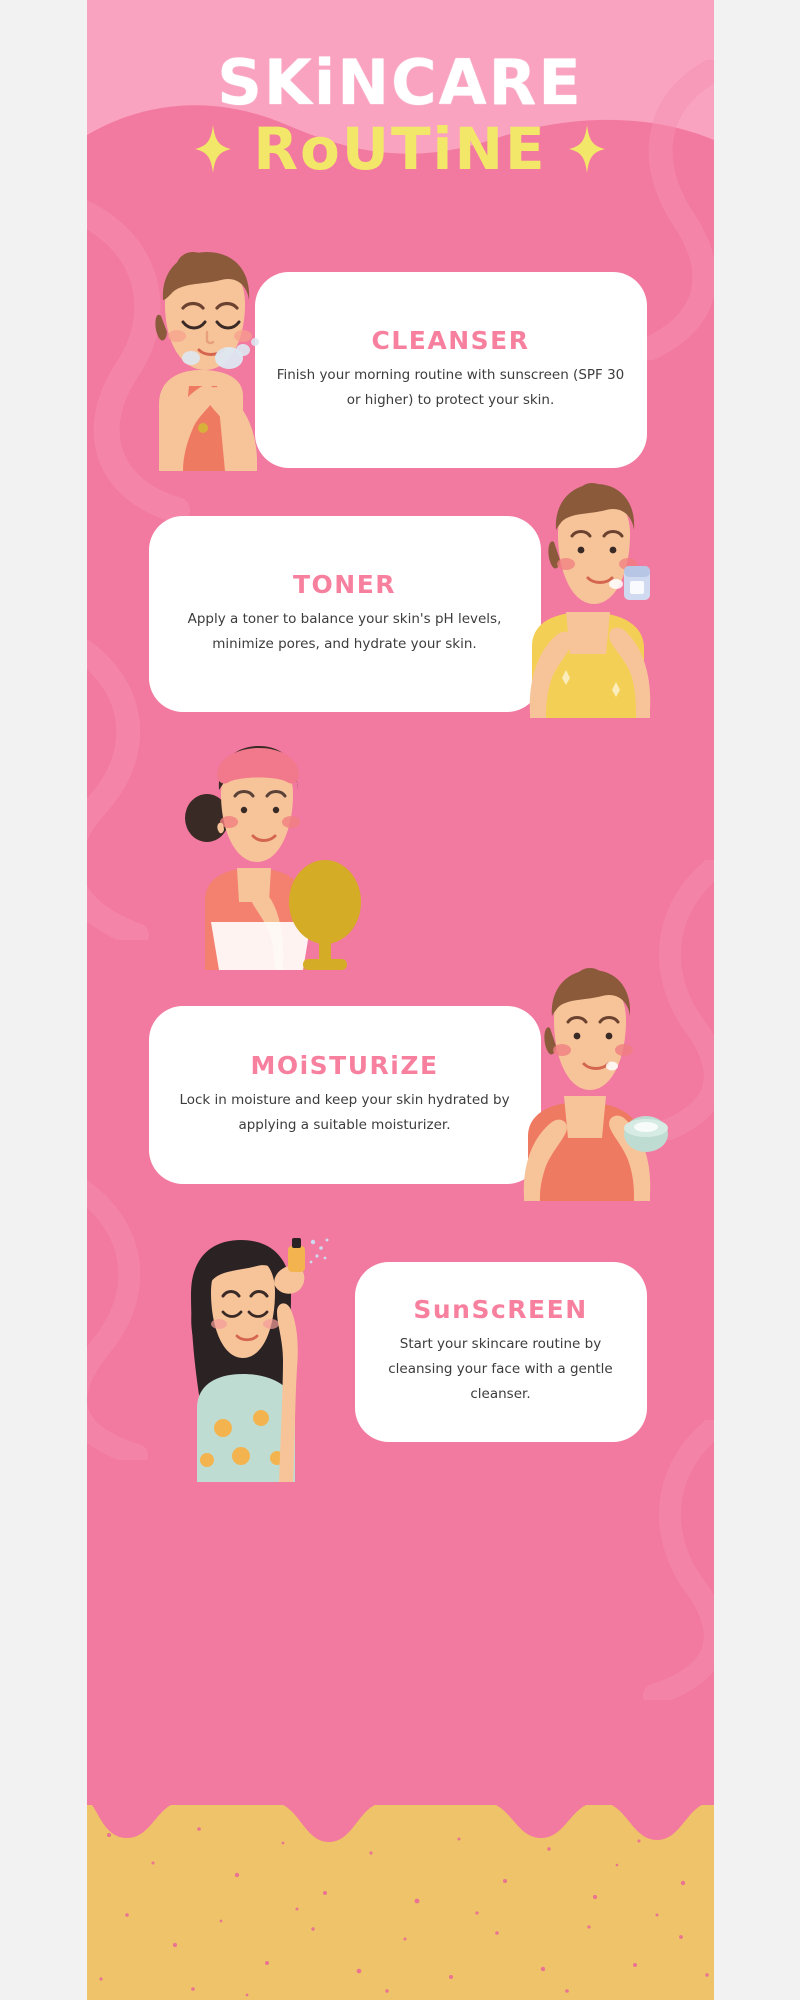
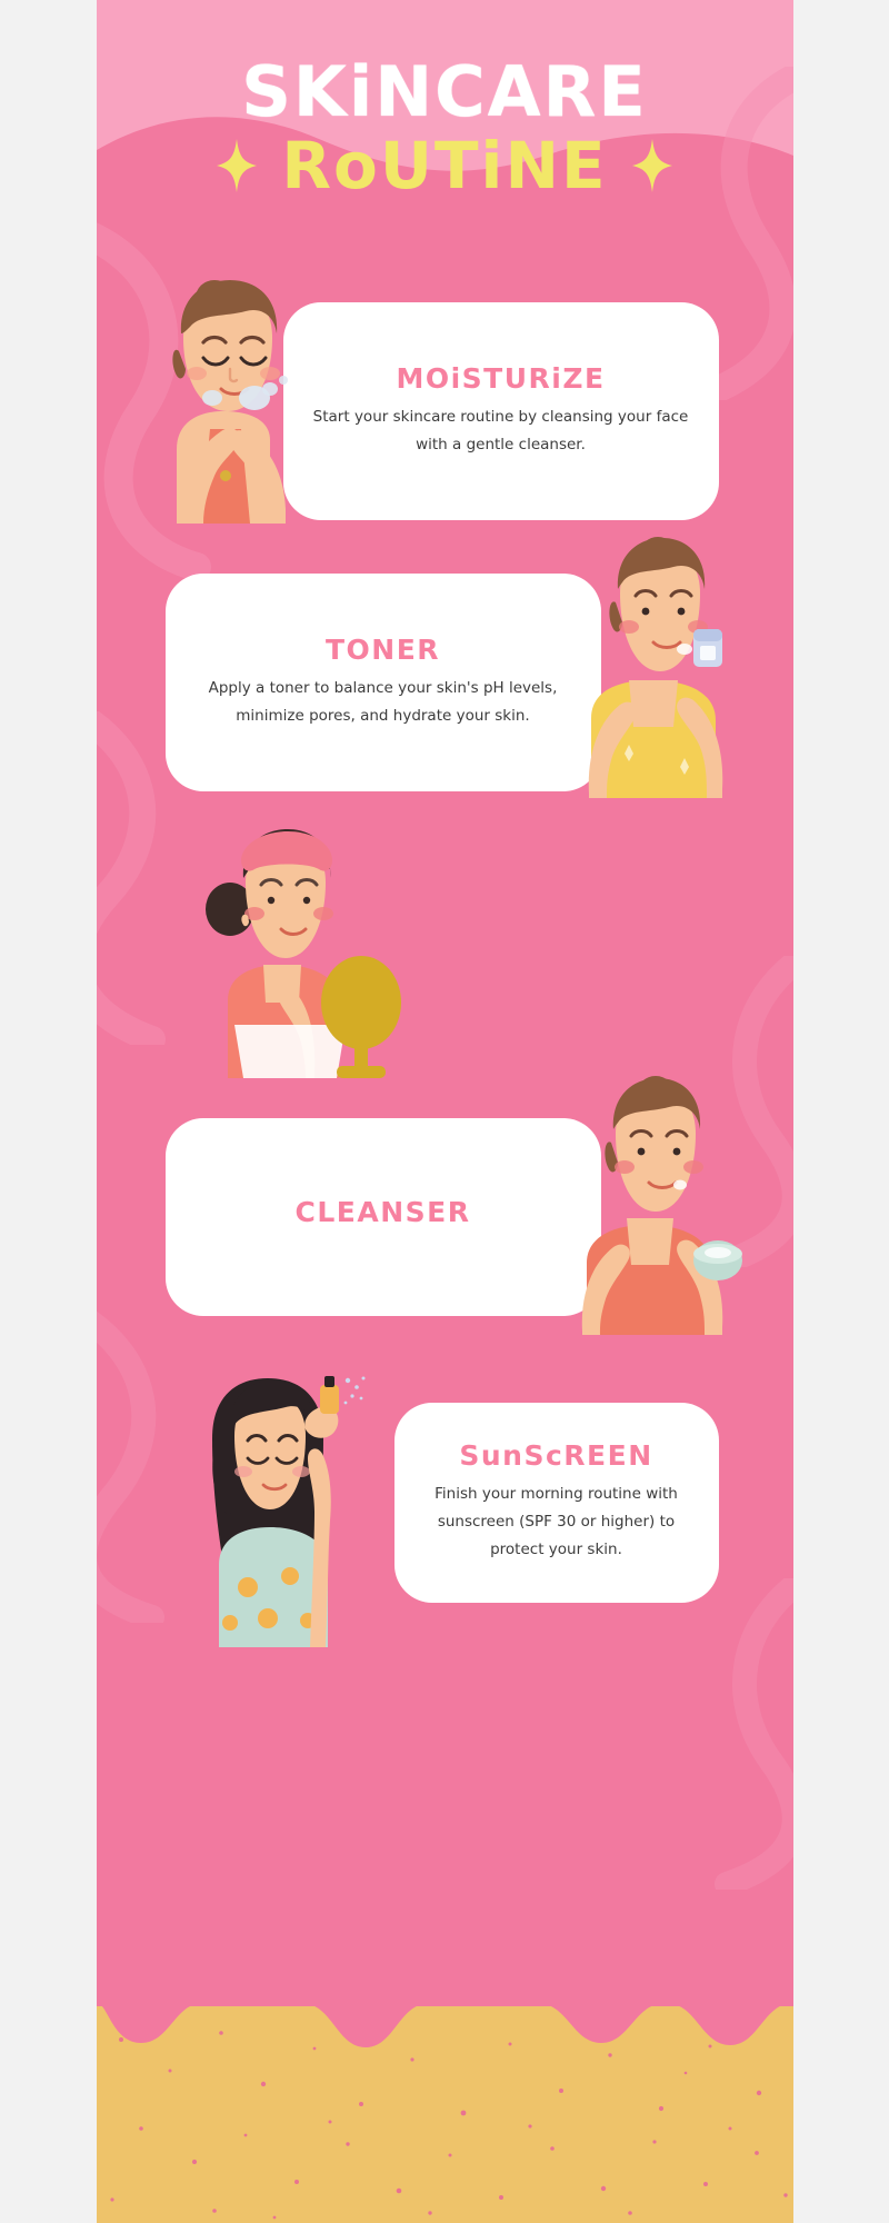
  SKiNCARE
  RoUTiNE
- CLEANSER
+ MOiSTURiZE
- Finish your morning routine with sunscreen (SPF 30 or higher) to protect your skin.
+ Start your skincare routine by cleansing your face with a gentle cleanser.
  TONER
  Apply a toner to balance your skin's pH levels, minimize pores, and hydrate your skin.
- MOiSTURiZE
+ CLEANSER
- Lock in moisture and keep your skin hydrated by applying a suitable moisturizer.
  SunScREEN
- Start your skincare routine by cleansing your face with a gentle cleanser.
+ Finish your morning routine with sunscreen (SPF 30 or higher) to protect your skin.
